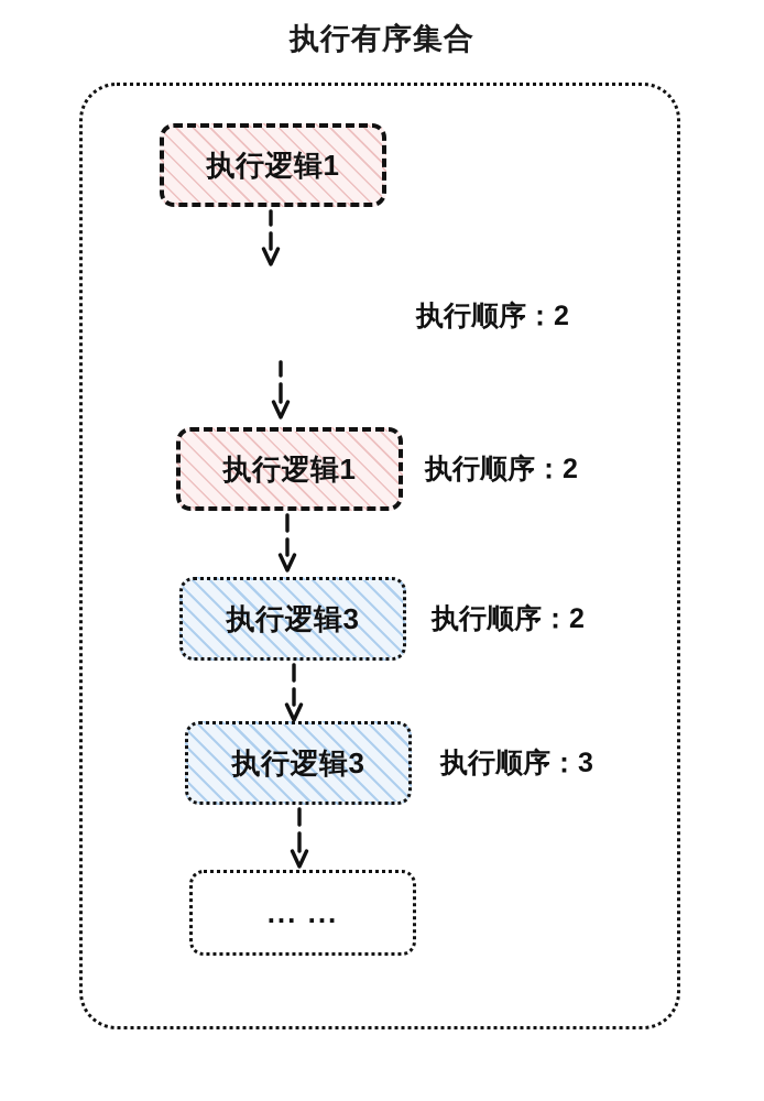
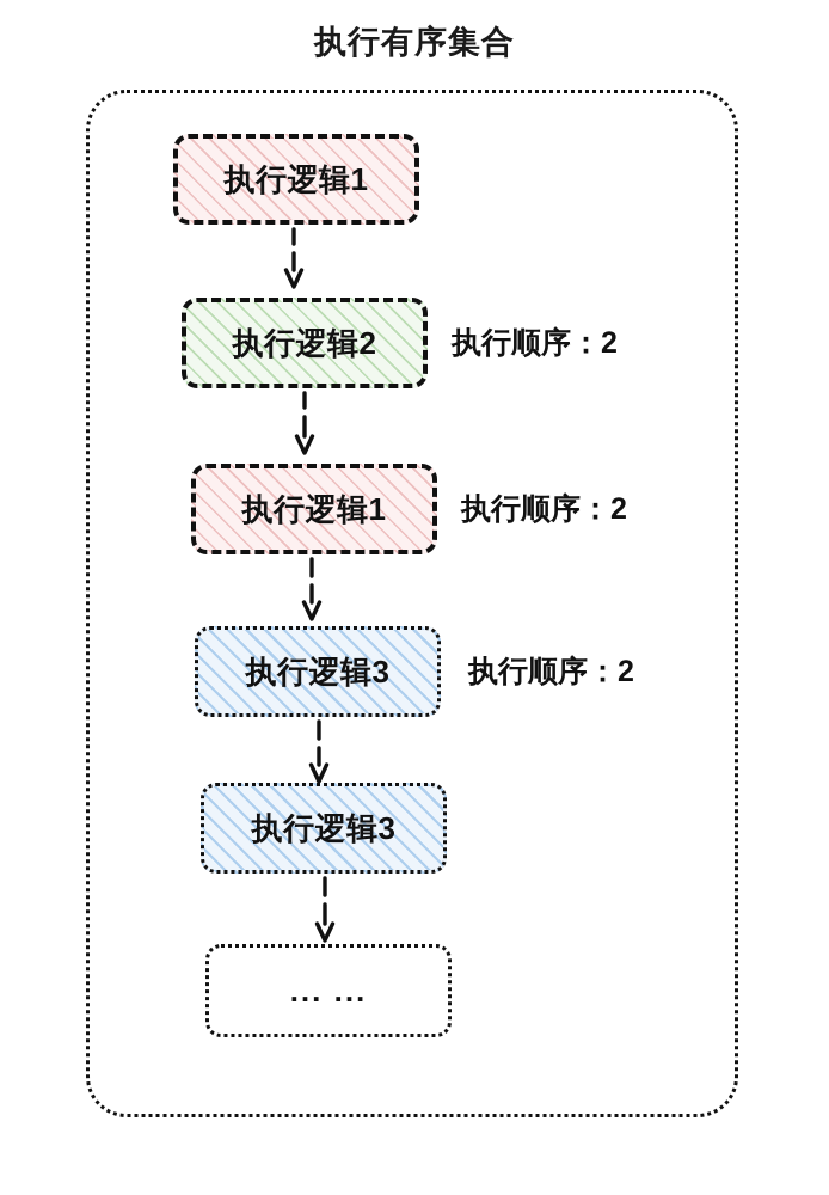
  执行有序集合
  执行逻辑1
+ 执行逻辑2
  执行顺序：2
  执行逻辑1
  执行顺序：2
  执行逻辑3
  执行顺序：2
  执行逻辑3
- 执行顺序：3
  ... ...
